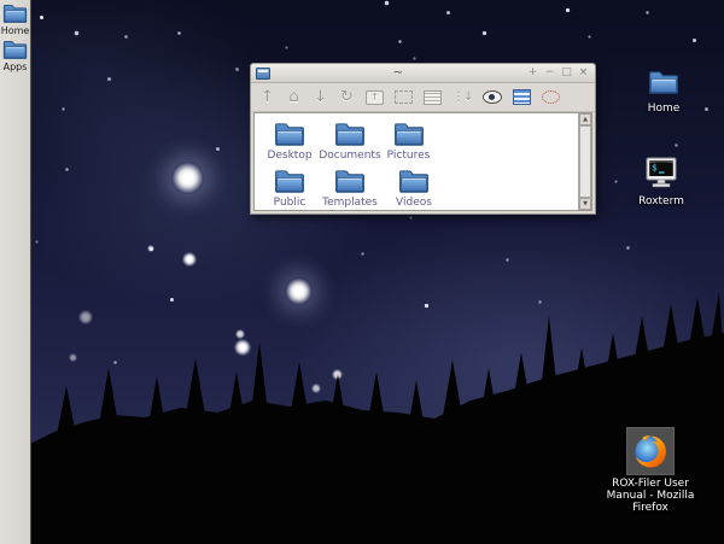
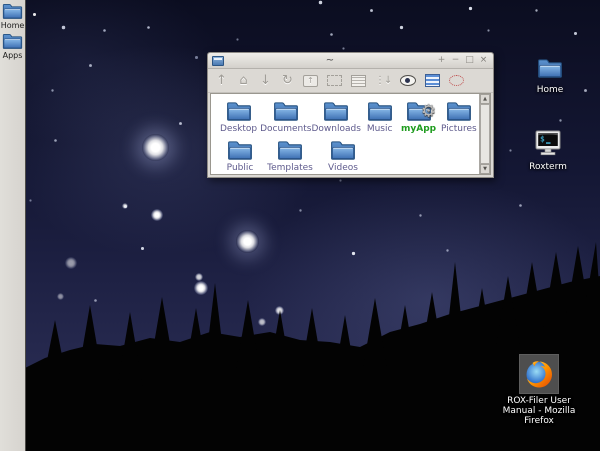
  Home
  Apps
  Home
  Roxterm
  ROX-Filer User Manual - Mozilla Firefox
  ~
  +
  −
  □
  ×
  ↑
  ⌂
  ↓
  ↻
  ↑
  ⋮↓
  Desktop
  Documents
+ Downloads
+ Music
+ ⚙
+ myApp
  Pictures
  Public
  Templates
  Videos
